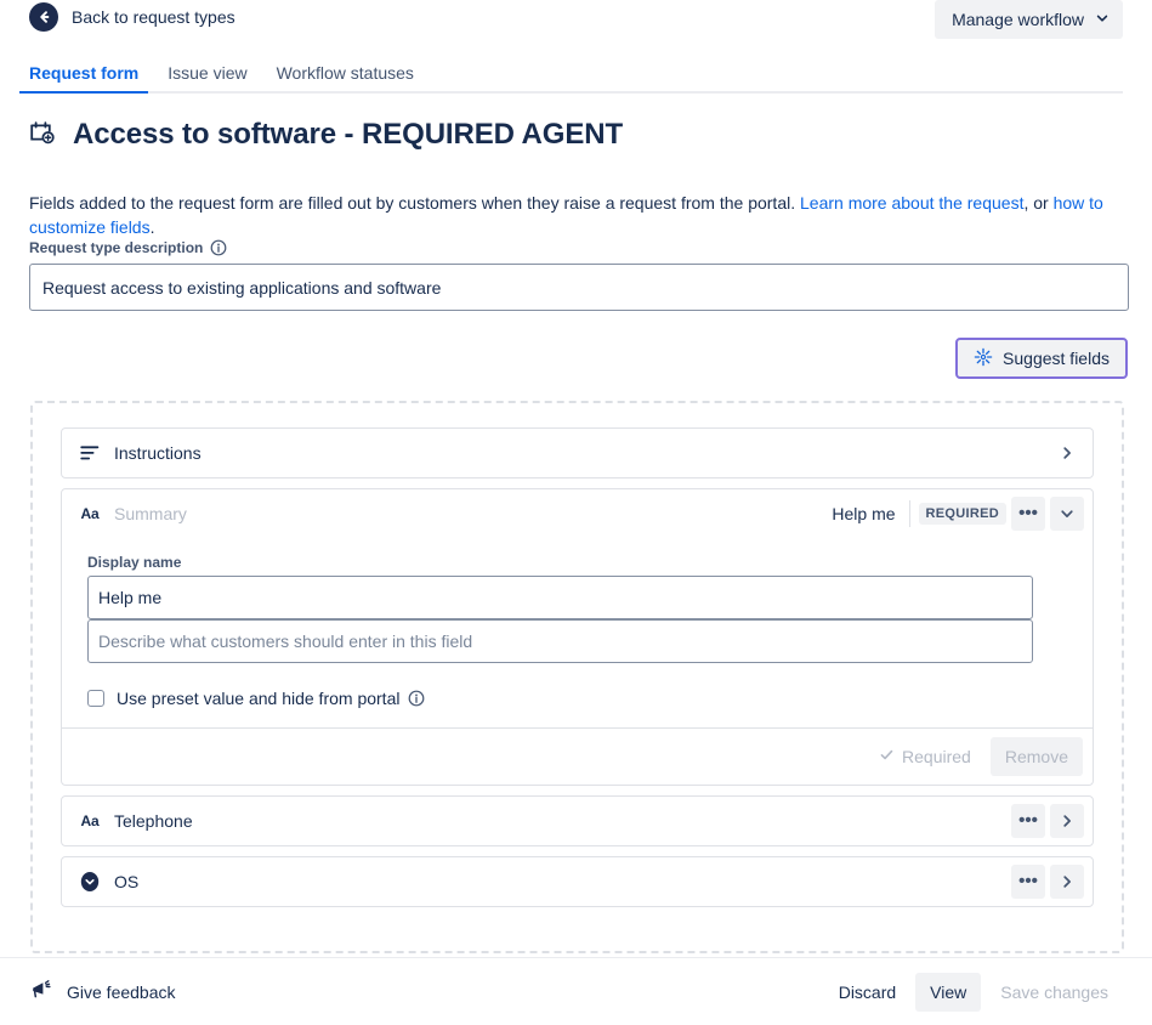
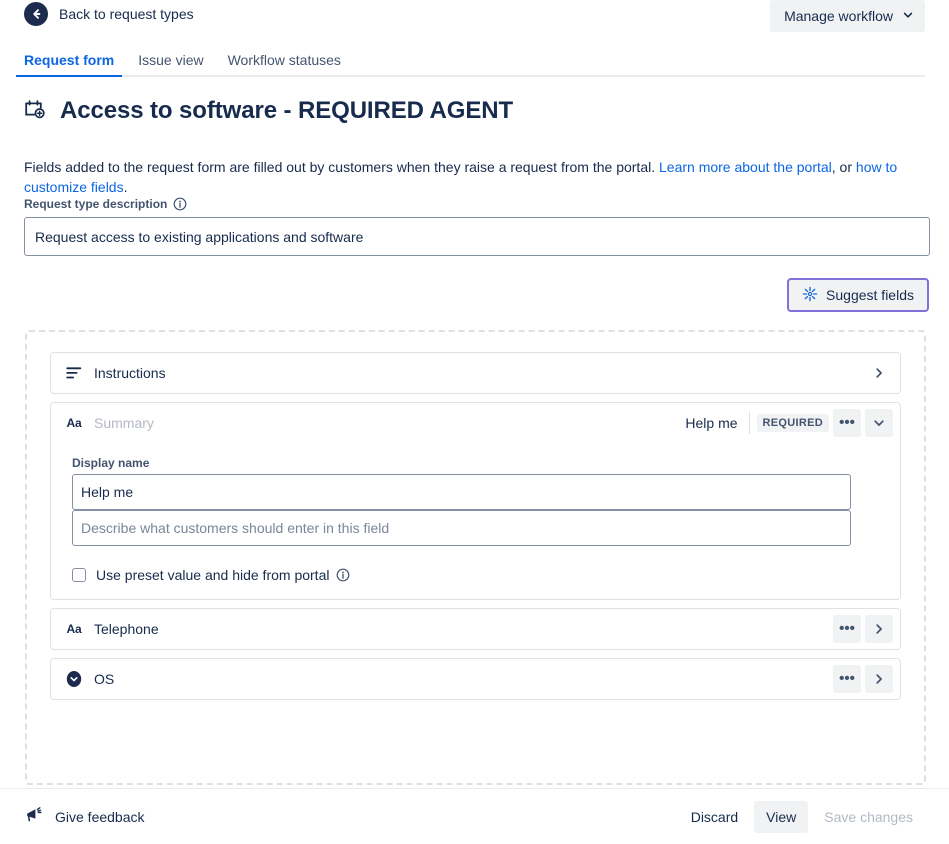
  Back to request types
  Manage workflow
  Request form
  Issue view
  Workflow statuses
  Access to software - REQUIRED AGENT
- Fields added to the request form are filled out by customers when they raise a request from the portal. Learn more about the request, or how to customize fields.
+ Fields added to the request form are filled out by customers when they raise a request from the portal. Learn more about the portal, or how to customize fields.
  Request type description
  Request access to existing applications and software
  Suggest fields
  Instructions
  Aa
  Summary
  Help me
  REQUIRED
  •••
  Display name
  Help me
  Describe what customers should enter in this field
  Use preset value and hide from portal
- Required
- Remove
  Aa
  Telephone
  •••
  OS
  •••
  Give feedback
  Discard
  View
  Save changes
